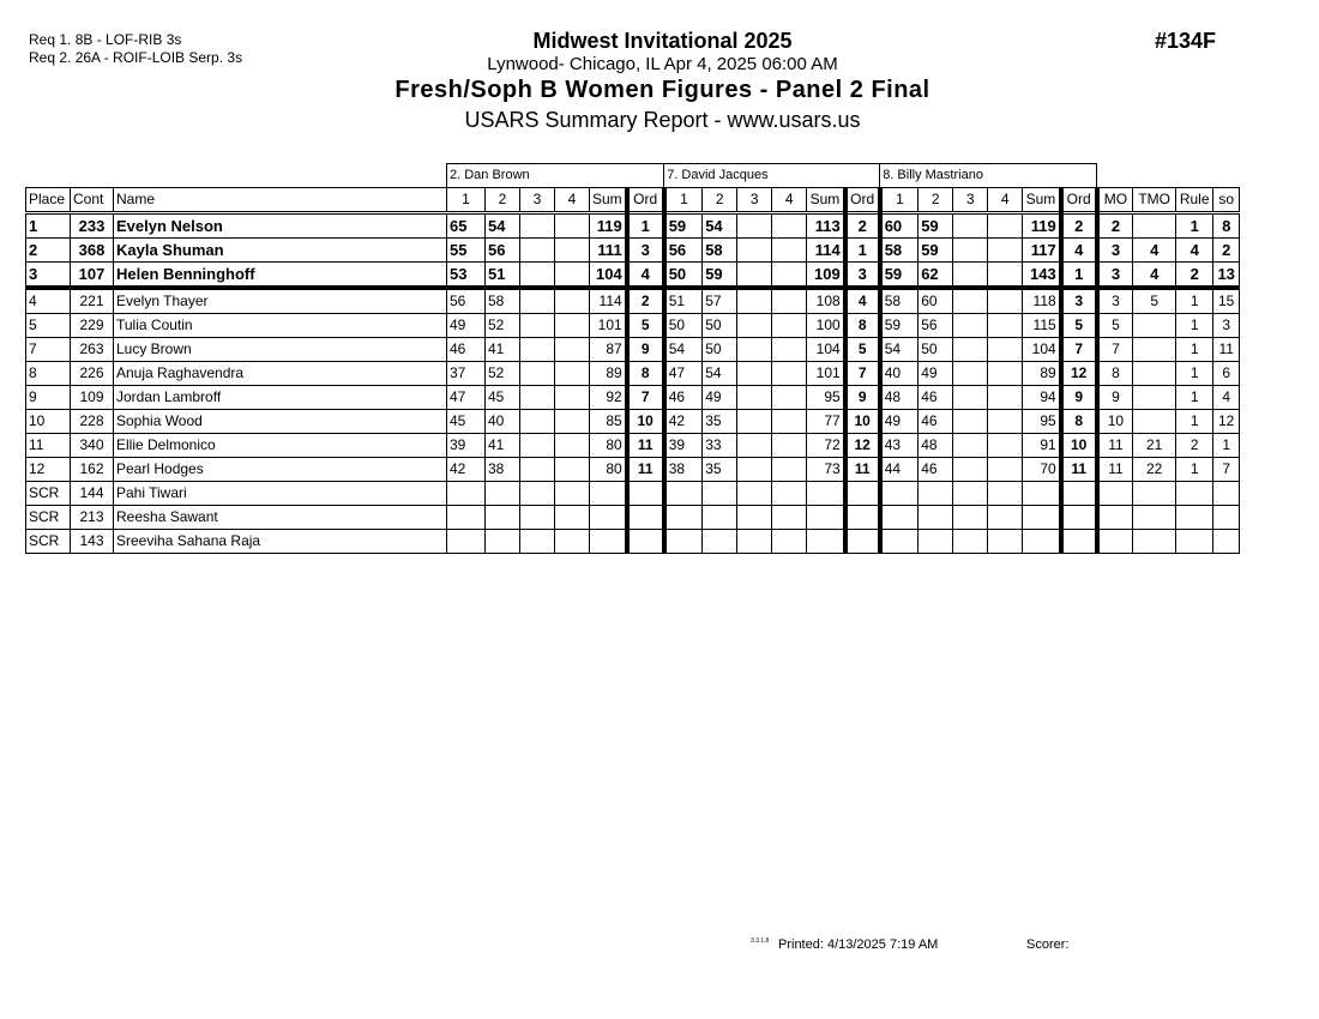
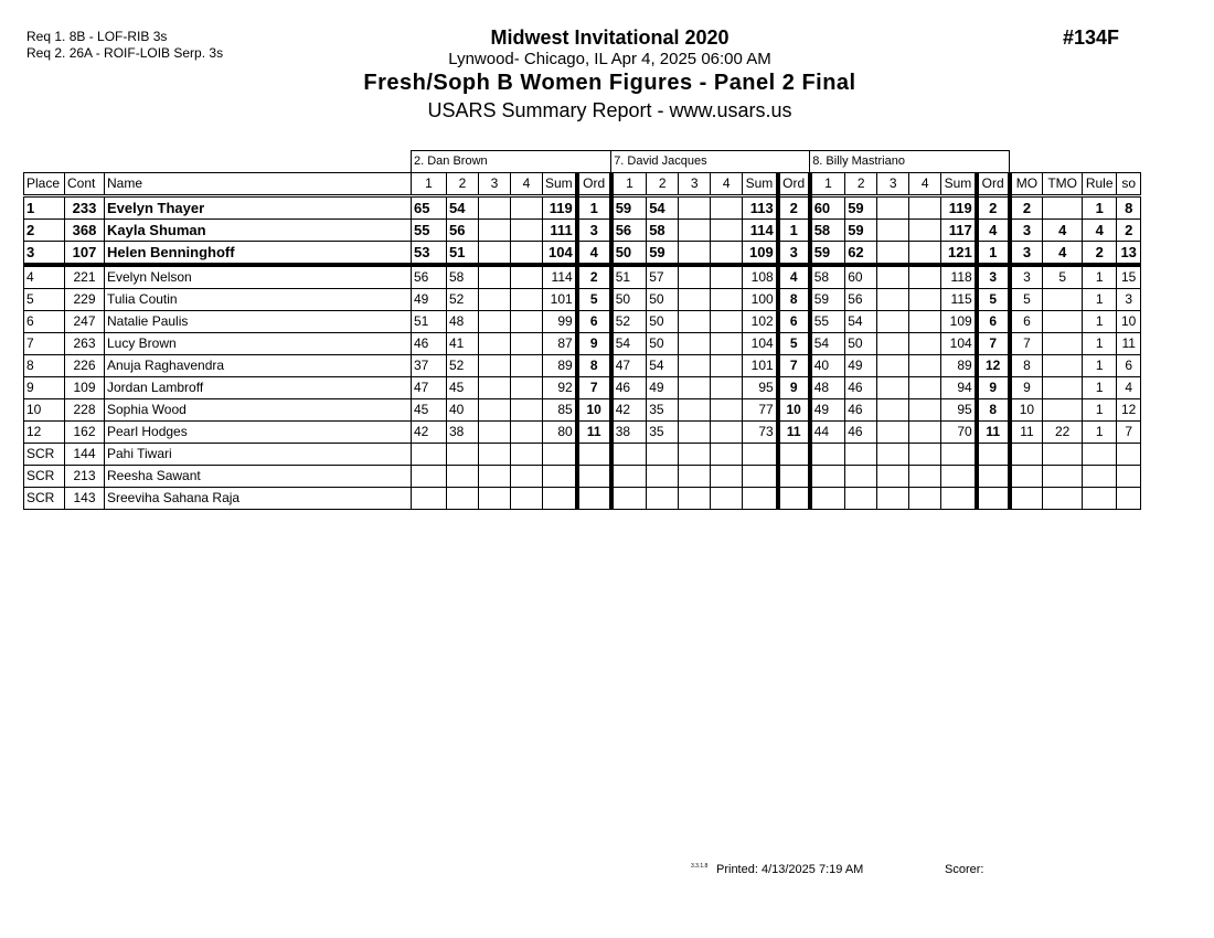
  Req 1. 8B - LOF-RIB 3s
  Req 2. 26A - ROIF-LOIB Serp. 3s
- Midwest Invitational 2025
+ Midwest Invitational 2020
  Lynwood- Chicago, IL Apr 4, 2025 06:00 AM
  Fresh/Soph B Women Figures - Panel 2 Final
  USARS Summary Report - www.usars.us
  #134F
  	2. Dan Brown	7. David Jacques	8. Billy Mastriano
  Place	Cont	Name	1	2	3	4	Sum	Ord	1	2	3	4	Sum	Ord	1	2	3	4	Sum	Ord	MO	TMO	Rule	so
- 1	233	Evelyn Nelson	65	54			119	1	59	54			113	2	60	59			119	2	2		1	8
+ 1	233	Evelyn Thayer	65	54			119	1	59	54			113	2	60	59			119	2	2		1	8
  2	368	Kayla Shuman	55	56			111	3	56	58			114	1	58	59			117	4	3	4	4	2
- 3	107	Helen Benninghoff	53	51			104	4	50	59			109	3	59	62			143	1	3	4	2	13
+ 3	107	Helen Benninghoff	53	51			104	4	50	59			109	3	59	62			121	1	3	4	2	13
- 4	221	Evelyn Thayer	56	58			114	2	51	57			108	4	58	60			118	3	3	5	1	15
+ 4	221	Evelyn Nelson	56	58			114	2	51	57			108	4	58	60			118	3	3	5	1	15
  5	229	Tulia Coutin	49	52			101	5	50	50			100	8	59	56			115	5	5		1	3
+ 6	247	Natalie Paulis	51	48			99	6	52	50			102	6	55	54			109	6	6		1	10
  7	263	Lucy Brown	46	41			87	9	54	50			104	5	54	50			104	7	7		1	11
  8	226	Anuja Raghavendra	37	52			89	8	47	54			101	7	40	49			89	12	8		1	6
  9	109	Jordan Lambroff	47	45			92	7	46	49			95	9	48	46			94	9	9		1	4
  10	228	Sophia Wood	45	40			85	10	42	35			77	10	49	46			95	8	10		1	12
- 11	340	Ellie Delmonico	39	41			80	11	39	33			72	12	43	48			91	10	11	21	2	1
  12	162	Pearl Hodges	42	38			80	11	38	35			73	11	44	46			70	11	11	22	1	7
  SCR	144	Pahi Tiwari
  SCR	213	Reesha Sawant
  SCR	143	Sreeviha Sahana Raja
  Printed: 4/13/2025 7:19 AM
  Scorer:
